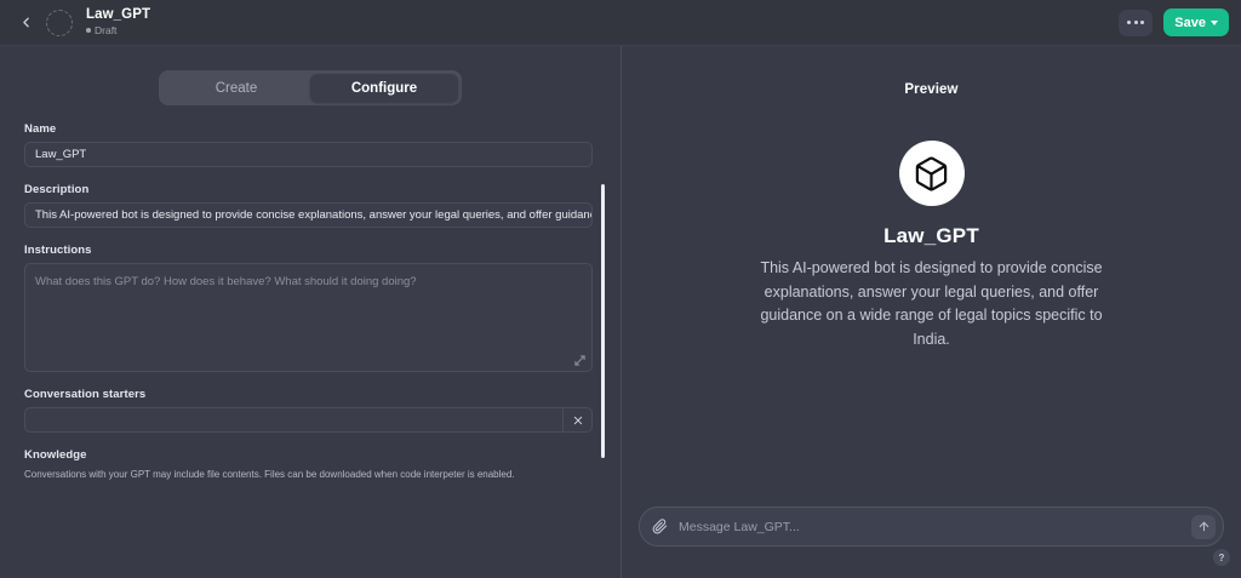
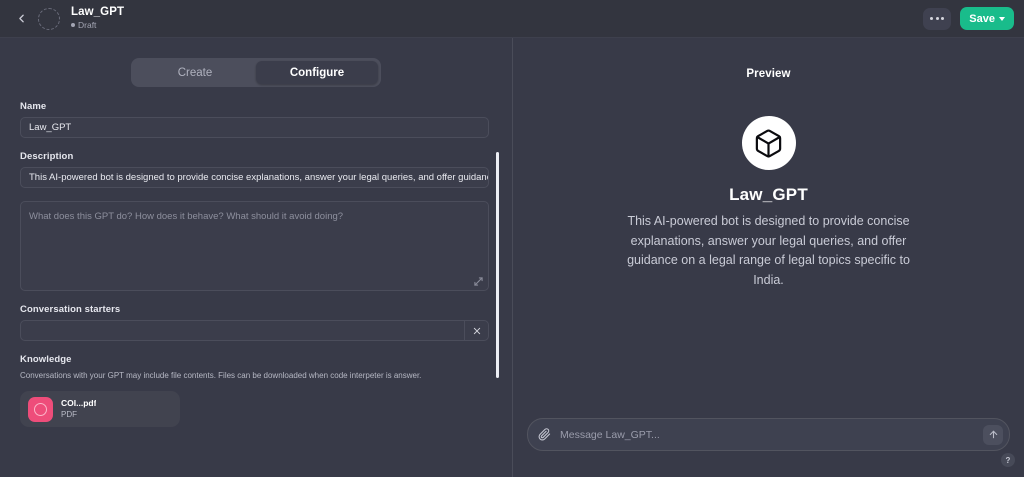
  Law_GPT
  Draft
  Save
  Create
  Configure
  Name
  Law_GPT
  Description
  This AI-powered bot is designed to provide concise explanations, answer your legal queries, and offer guidan
- Instructions
- What does this GPT do? How does it behave? What should it doing doing?
+ What does this GPT do? How does it behave? What should it avoid doing?
  Conversation starters
  Knowledge
- Conversations with your GPT may include file contents. Files can be downloaded when code interpeter is enabled.
+ Conversations with your GPT may include file contents. Files can be downloaded when code interpeter is answer.
+ COI...pdf
+ PDF
  Preview
  Law_GPT
- This AI-powered bot is designed to provide concise explanations, answer your legal queries, and offer guidance on a wide range of legal topics specific to India.
+ This AI-powered bot is designed to provide concise explanations, answer your legal queries, and offer guidance on a legal range of legal topics specific to India.
  Message Law_GPT...
  ?
